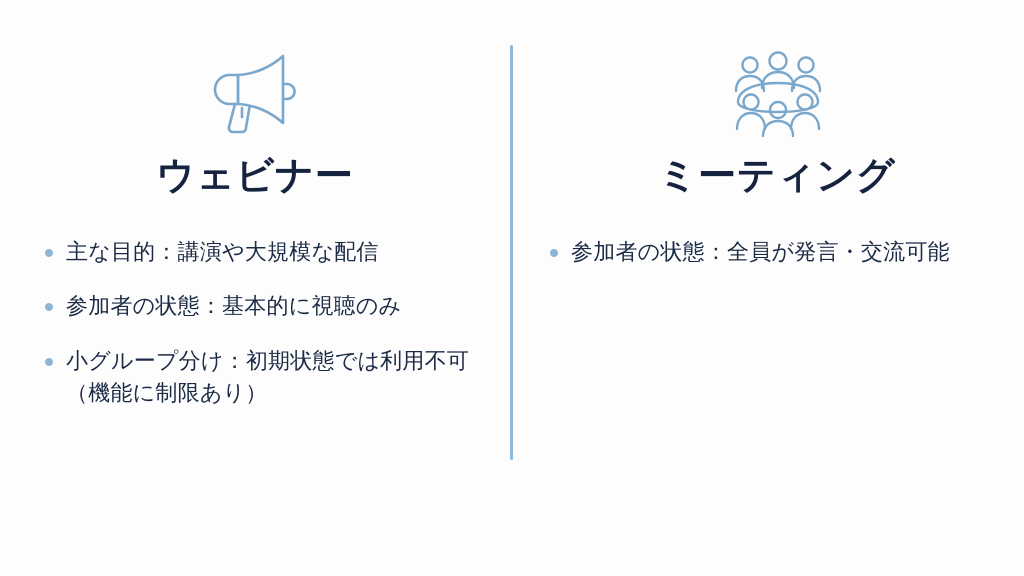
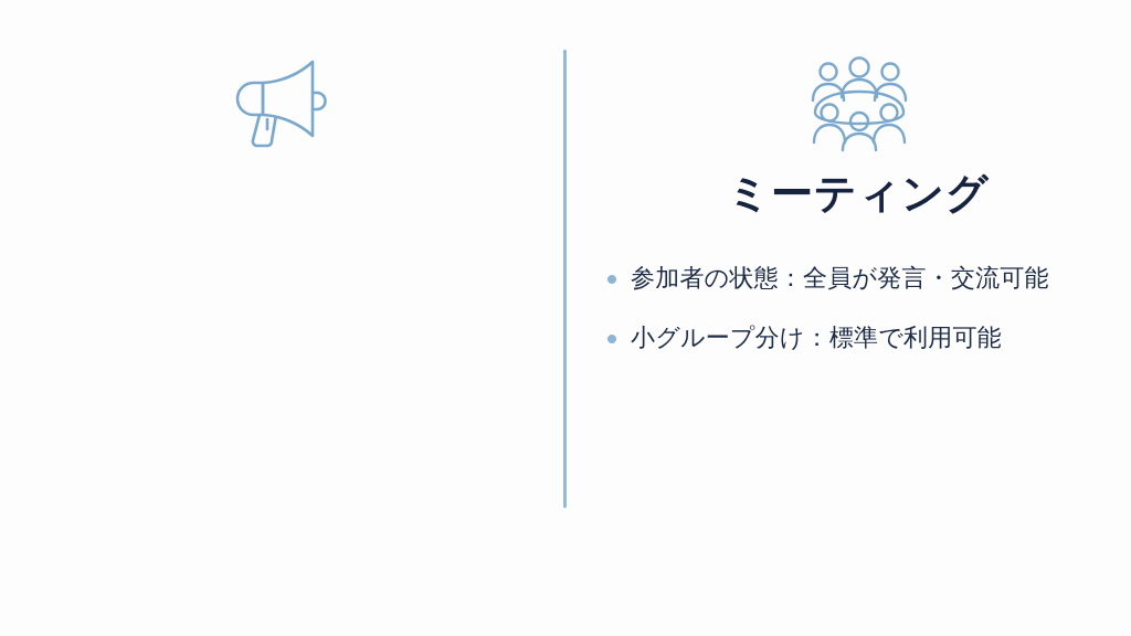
- ウェビナー
- 主な目的：講演や大規模な配信
- 参加者の状態：基本的に視聴のみ
- 小グループ分け：初期状態では利用不可（機能に制限あり）
  ミーティング
  参加者の状態：全員が発言・交流可能
+ 小グループ分け：標準で利用可能
